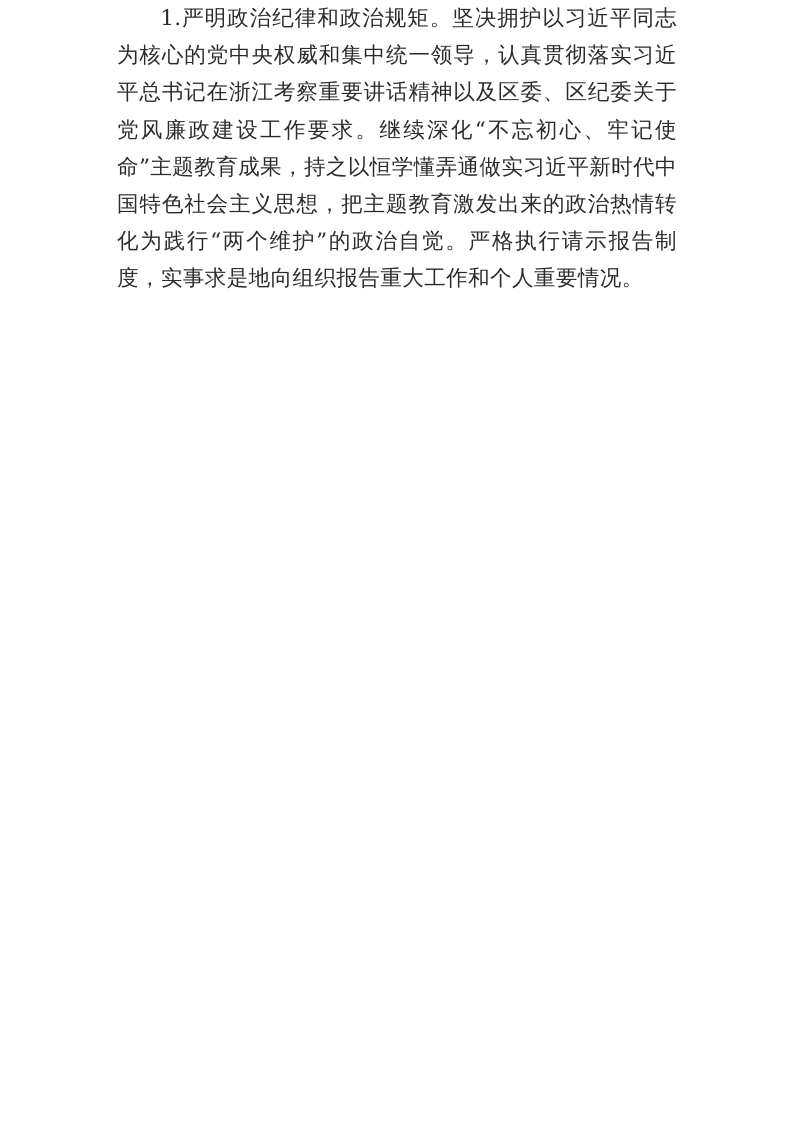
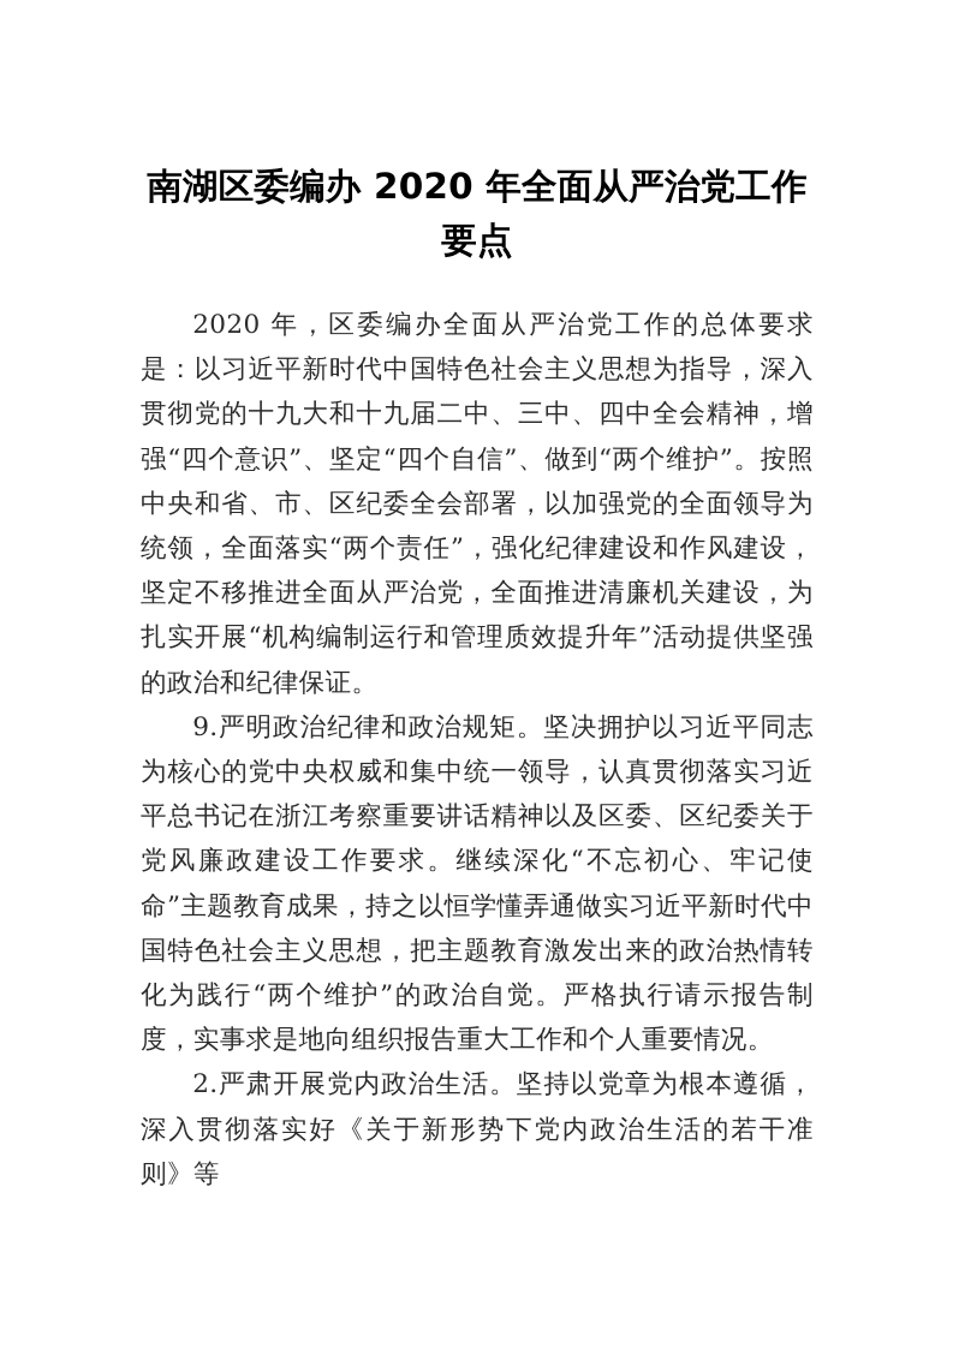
+ 南湖区委编办 2020 年全面从严治党工作要点
+ 2020 年，区委编办全面从严治党工作的总体要求是：以习近平新时代中国特色社会主义思想为指导，深入贯彻党的十九大和十九届二中、三中、四中全会精神，增强“四个意识”、坚定“四个自信”、做到“两个维护”。按照中央和省、市、区纪委全会部署，以加强党的全面领导为统领，全面落实“两个责任”，强化纪律建设和作风建设，坚定不移推进全面从严治党，全面推进清廉机关建设，为扎实开展“机构编制运行和管理质效提升年”活动提供坚强的政治和纪律保证。
- 1.严明政治纪律和政治规矩。坚决拥护以习近平同志为核心的党中央权威和集中统一领导，认真贯彻落实习近平总书记在浙江考察重要讲话精神以及区委、区纪委关于党风廉政建设工作要求。继续深化“不忘初心、牢记使命”主题教育成果，持之以恒学懂弄通做实习近平新时代中国特色社会主义思想，把主题教育激发出来的政治热情转化为践行“两个维护”的政治自觉。严格执行请示报告制度，实事求是地向组织报告重大工作和个人重要情况。
+ 9.严明政治纪律和政治规矩。坚决拥护以习近平同志为核心的党中央权威和集中统一领导，认真贯彻落实习近平总书记在浙江考察重要讲话精神以及区委、区纪委关于党风廉政建设工作要求。继续深化“不忘初心、牢记使命”主题教育成果，持之以恒学懂弄通做实习近平新时代中国特色社会主义思想，把主题教育激发出来的政治热情转化为践行“两个维护”的政治自觉。严格执行请示报告制度，实事求是地向组织报告重大工作和个人重要情况。
+ 2.严肃开展党内政治生活。坚持以党章为根本遵循，深入贯彻落实好《关于新形势下党内政治生活的若干准则》等
